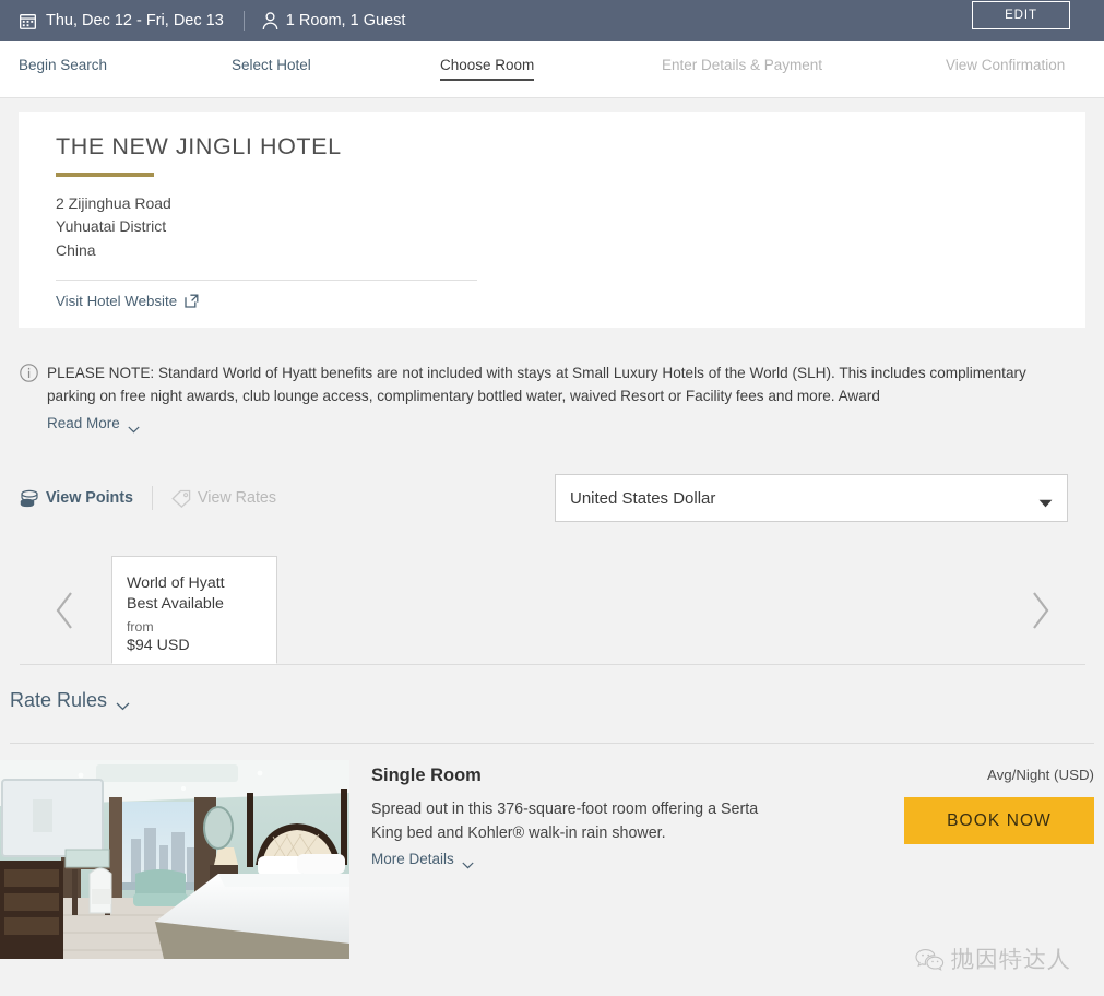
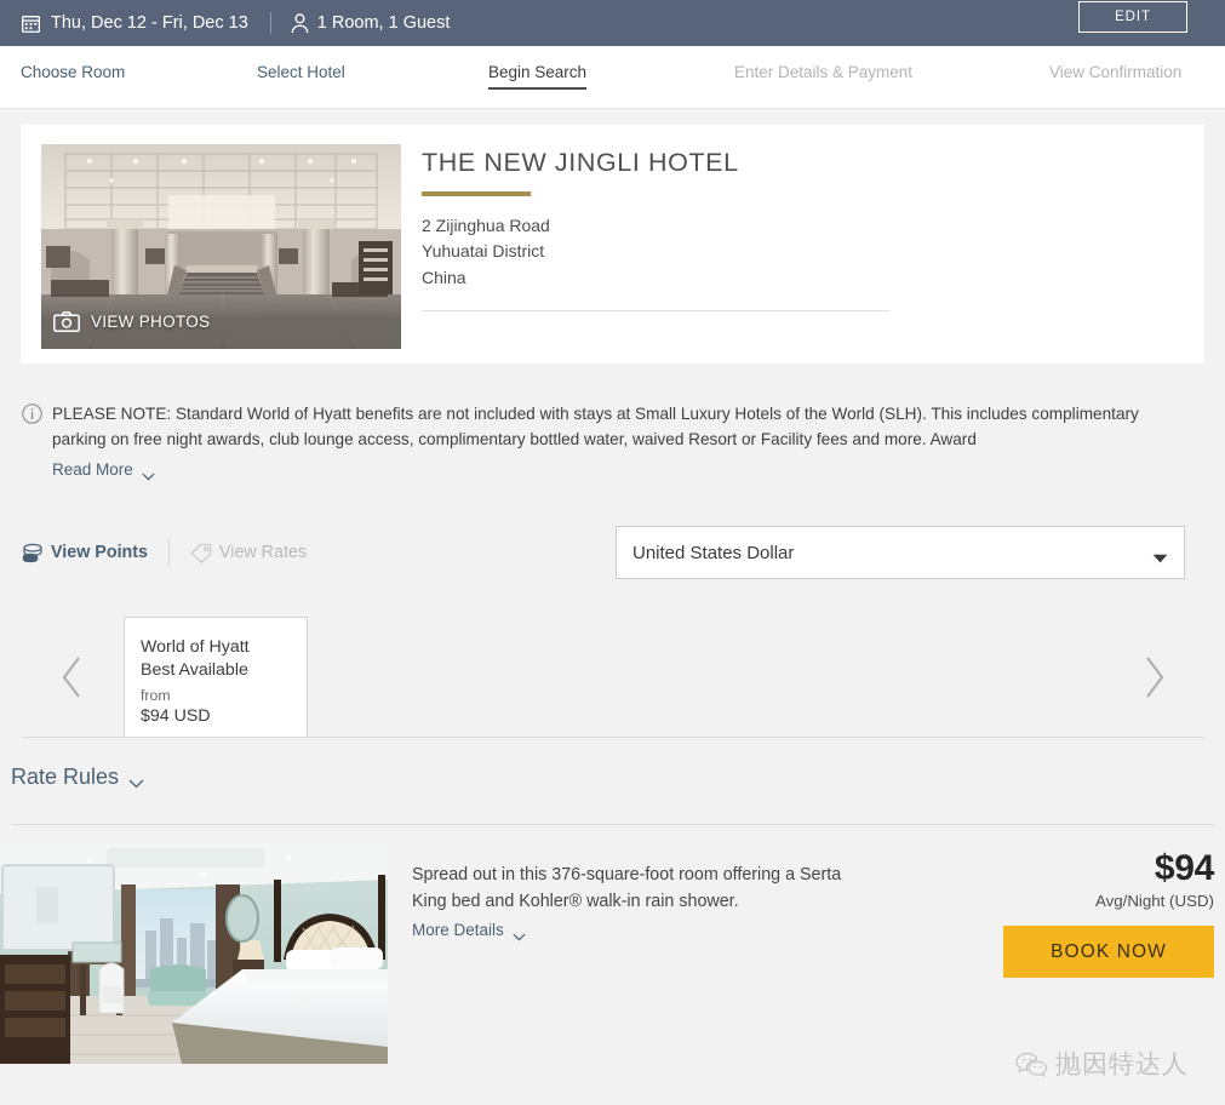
  Thu, Dec 12 - Fri, Dec 13
  1 Room, 1 Guest
  EDIT
- Begin Search
+ Choose Room
  Select Hotel
- Choose Room
+ Begin Search
  Enter Details & Payment
  View Confirmation
+ VIEW PHOTOS
  THE NEW JINGLI HOTEL
  2 Zijinghua Road
  Yuhuatai District
  China
- Visit Hotel Website
  PLEASE NOTE: Standard World of Hyatt benefits are not included with stays at Small Luxury Hotels of the World (SLH). This includes complimentary parking on free night awards, club lounge access, complimentary bottled water, waived Resort or Facility fees and more. Award
  Read More
  View Points
  View Rates
  United States Dollar
  World of Hyatt
  Best Available
  from
  $94 USD
  Rate Rules
- Single Room
  Spread out in this 376-square-foot room offering a Serta King bed and Kohler® walk-in rain shower.
  More Details
+ $94
  Avg/Night (USD)
  BOOK NOW
  抛因特达人
